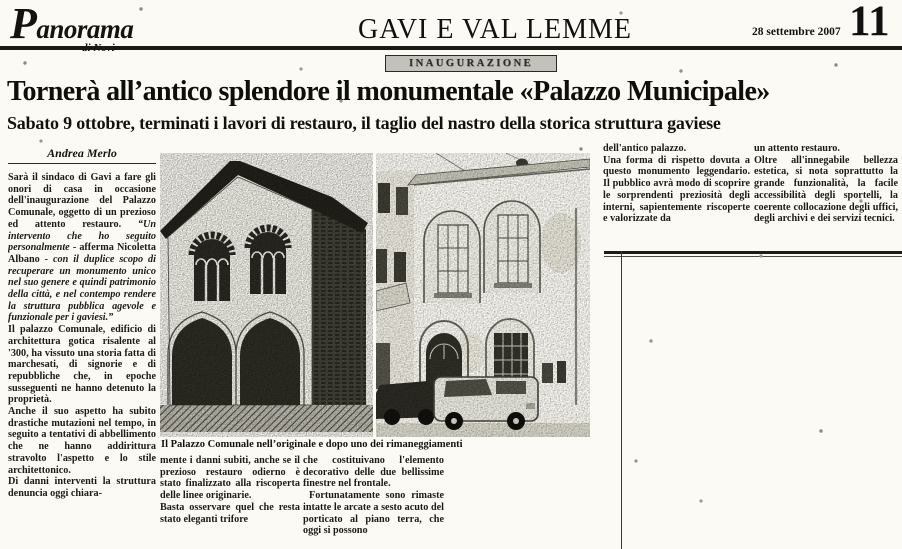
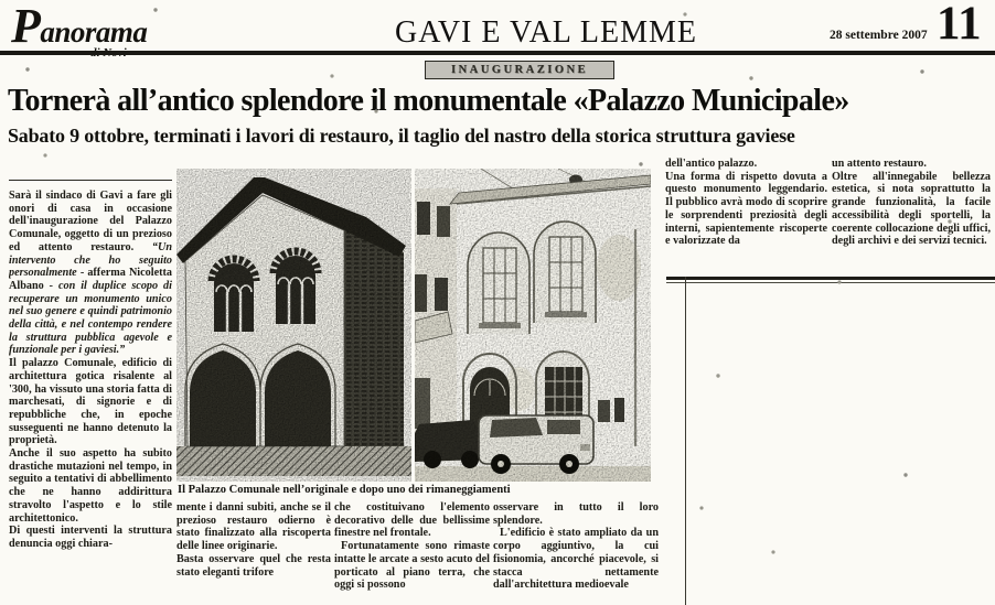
  Panorama
  GAVI E VAL LEMME
  28 settembre 2007
  11
  INAUGURAZIONE
  Tornerà all’antico splendore il monumentale «Palazzo Municipale»
  Sabato 9 ottobre, terminati i lavori di restauro, il taglio del nastro della storica struttura gaviese
- Andrea Merlo
  Sarà il sindaco di Gavi a fare gli onori di casa in occasione dell'inaugurazione del Palazzo Comunale, oggetto di un prezioso ed attento restauro. “Un intervento che ho seguito personalmente - afferma Nicoletta Albano - con il duplice scopo di recuperare un monumento unico nel suo genere e quindi patrimonio della città, e nel contempo rendere la struttura pubblica agevole e funzionale per i gaviesi.”
  Il palazzo Comunale, edificio di architettura gotica risalente al '300, ha vissuto una storia fatta di marchesati, di signorie e di repubbliche che, in epoche susseguenti ne hanno detenuto la proprietà.
  Anche il suo aspetto ha subito drastiche mutazioni nel tempo, in seguito a tentativi di abbellimento che ne hanno addirittura stravolto l'aspetto e lo stile architettonico.
- Di danni interventi la struttura denuncia oggi chiara-
+ Di questi interventi la struttura denuncia oggi chiara-
  Il Palazzo Comunale nell’originale e dopo uno dei rimaneggiamenti
  mente i danni subiti, anche se il prezioso restauro odierno è stato finalizzato alla riscoperta delle linee originarie.
  Basta osservare quel che resta stato eleganti trifore
  che costituivano l'elemento decorativo delle due bellissime finestre nel frontale.
  Fortunatamente sono rimaste intatte le arcate a sesto acuto del porticato al piano terra, che oggi si possono
+ osservare in tutto il loro splendore.
+ L'edificio è stato ampliato da un corpo aggiuntivo, la cui fisionomia, ancorché piacevole, si stacca nettamente dall'architettura medioevale
  dell'antico palazzo.
  Una forma di rispetto dovuta a questo monumento leggendario. Il pubblico avrà modo di scoprire le sorprendenti preziosità degli interni, sapientemente riscoperte e valorizzate da
  un attento restauro.
  Oltre all'innegabile bellezza estetica, si nota soprattutto la grande funzionalità, la facile accessibilità degli sportelli, la coerente collocazione degli uffici, degli archivi e dei servizi tecnici.
